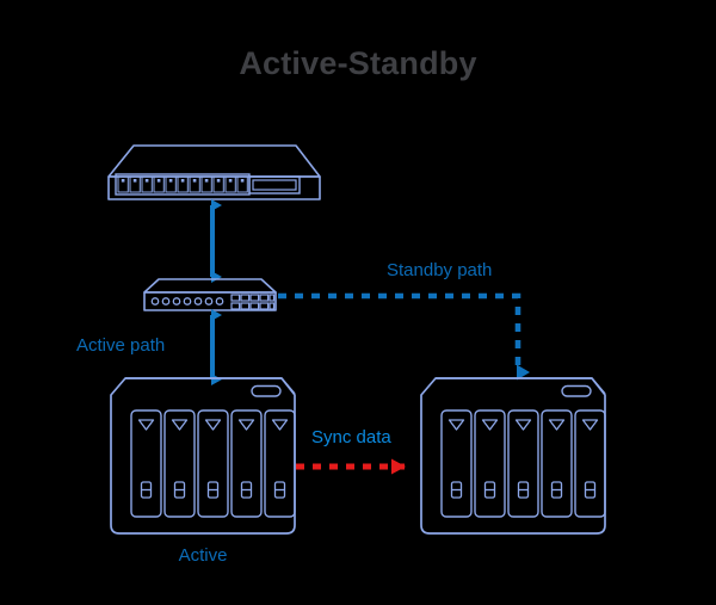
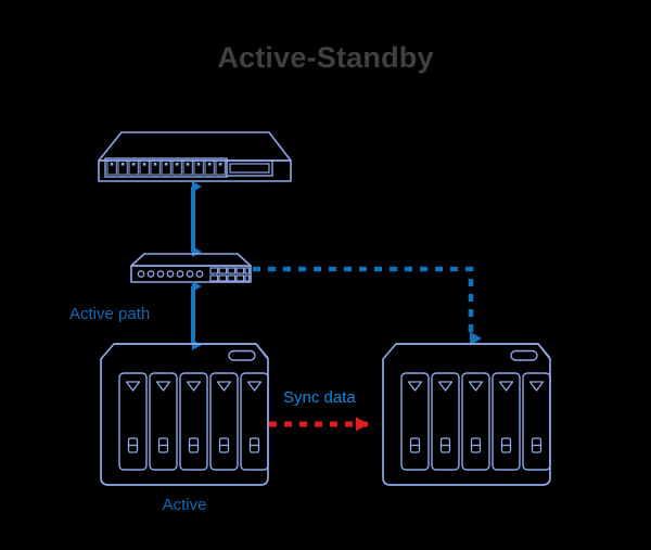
  Active-Standby
- Standby path
  Active path
  Sync data
  Active
